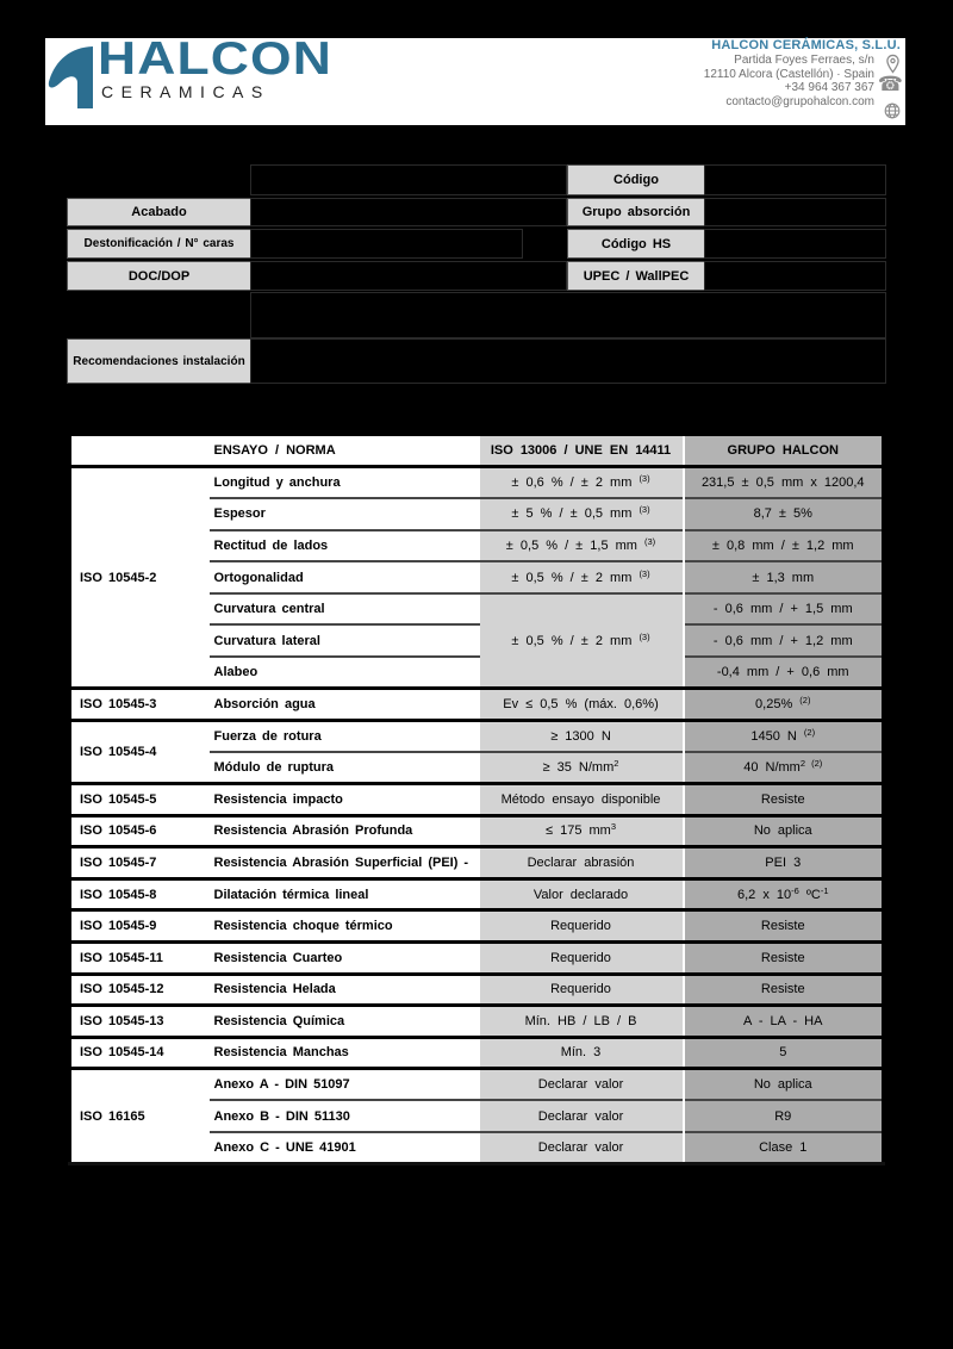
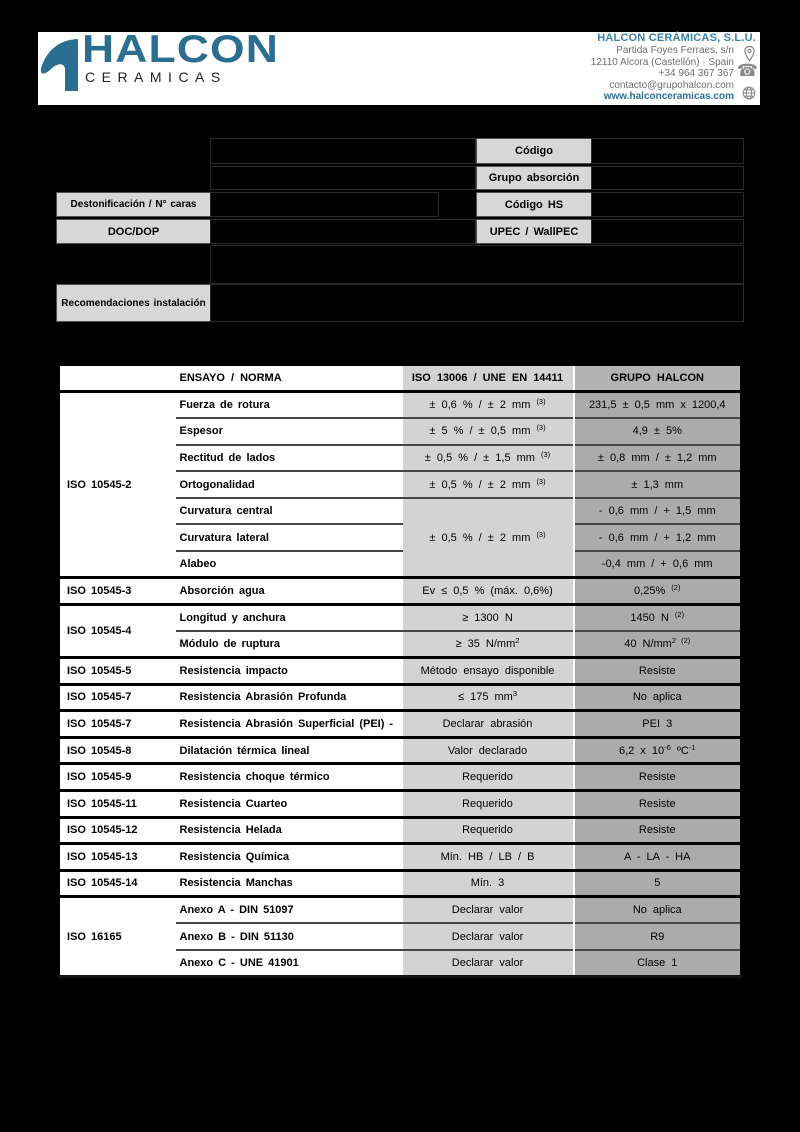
  HALCON
  CERAMICAS
  HALCON CERÁMICAS, S.L.U.
  Partida Foyes Ferraes, s/n
  12110 Alcora (Castellón) · Spain
  +34 964 367 367
  contacto@grupohalcon.com
+ www.halconceramicas.com
  ☎
- Acabado
  Destonificación / N° caras
  DOC/DOP
  Recomendaciones instalación
  Código
  Grupo absorción
  Código HS
  UPEC / WallPEC
  	ENSAYO / NORMA	ISO 13006 / UNE EN 14411	GRUPO HALCON
- ISO 10545-2	Longitud y anchura	± 0,6 % / ± 2 mm (3)	231,5 ± 0,5 mm x 1200,4
+ ISO 10545-2	Fuerza de rotura	± 0,6 % / ± 2 mm (3)	231,5 ± 0,5 mm x 1200,4
- Espesor	± 5 % / ± 0,5 mm (3)	8,7 ± 5%
+ Espesor	± 5 % / ± 0,5 mm (3)	4,9 ± 5%
  Rectitud de lados	± 0,5 % / ± 1,5 mm (3)	± 0,8 mm / ± 1,2 mm
  Ortogonalidad	± 0,5 % / ± 2 mm (3)	± 1,3 mm
  Curvatura central	± 0,5 % / ± 2 mm (3)	- 0,6 mm / + 1,5 mm
  Curvatura lateral	- 0,6 mm / + 1,2 mm
  Alabeo	-0,4 mm / + 0,6 mm
  ISO 10545-3	Absorción agua	Ev ≤ 0,5 % (máx. 0,6%)	0,25% (2)
- ISO 10545-4	Fuerza de rotura	≥ 1300 N	1450 N (2)
+ ISO 10545-4	Longitud y anchura	≥ 1300 N	1450 N (2)
  Módulo de ruptura	≥ 35 N/mm2	40 N/mm2 (2)
  ISO 10545-5	Resistencia impacto	Método ensayo disponible	Resiste
- ISO 10545-6	Resistencia Abrasión Profunda	≤ 175 mm3	No aplica
+ ISO 10545-7	Resistencia Abrasión Profunda	≤ 175 mm3	No aplica
  ISO 10545-7	Resistencia Abrasión Superficial (PEI) -	Declarar abrasión	PEI 3
  ISO 10545-8	Dilatación térmica lineal	Valor declarado	6,2 x 10-6 ºC-1
  ISO 10545-9	Resistencia choque térmico	Requerido	Resiste
  ISO 10545-11	Resistencia Cuarteo	Requerido	Resiste
  ISO 10545-12	Resistencia Helada	Requerido	Resiste
  ISO 10545-13	Resistencia Química	Mín. HB / LB / B	A - LA - HA
  ISO 10545-14	Resistencia Manchas	Mín. 3	5
  ISO 16165	Anexo A - DIN 51097	Declarar valor	No aplica
  Anexo B - DIN 51130	Declarar valor	R9
  Anexo C - UNE 41901	Declarar valor	Clase 1
